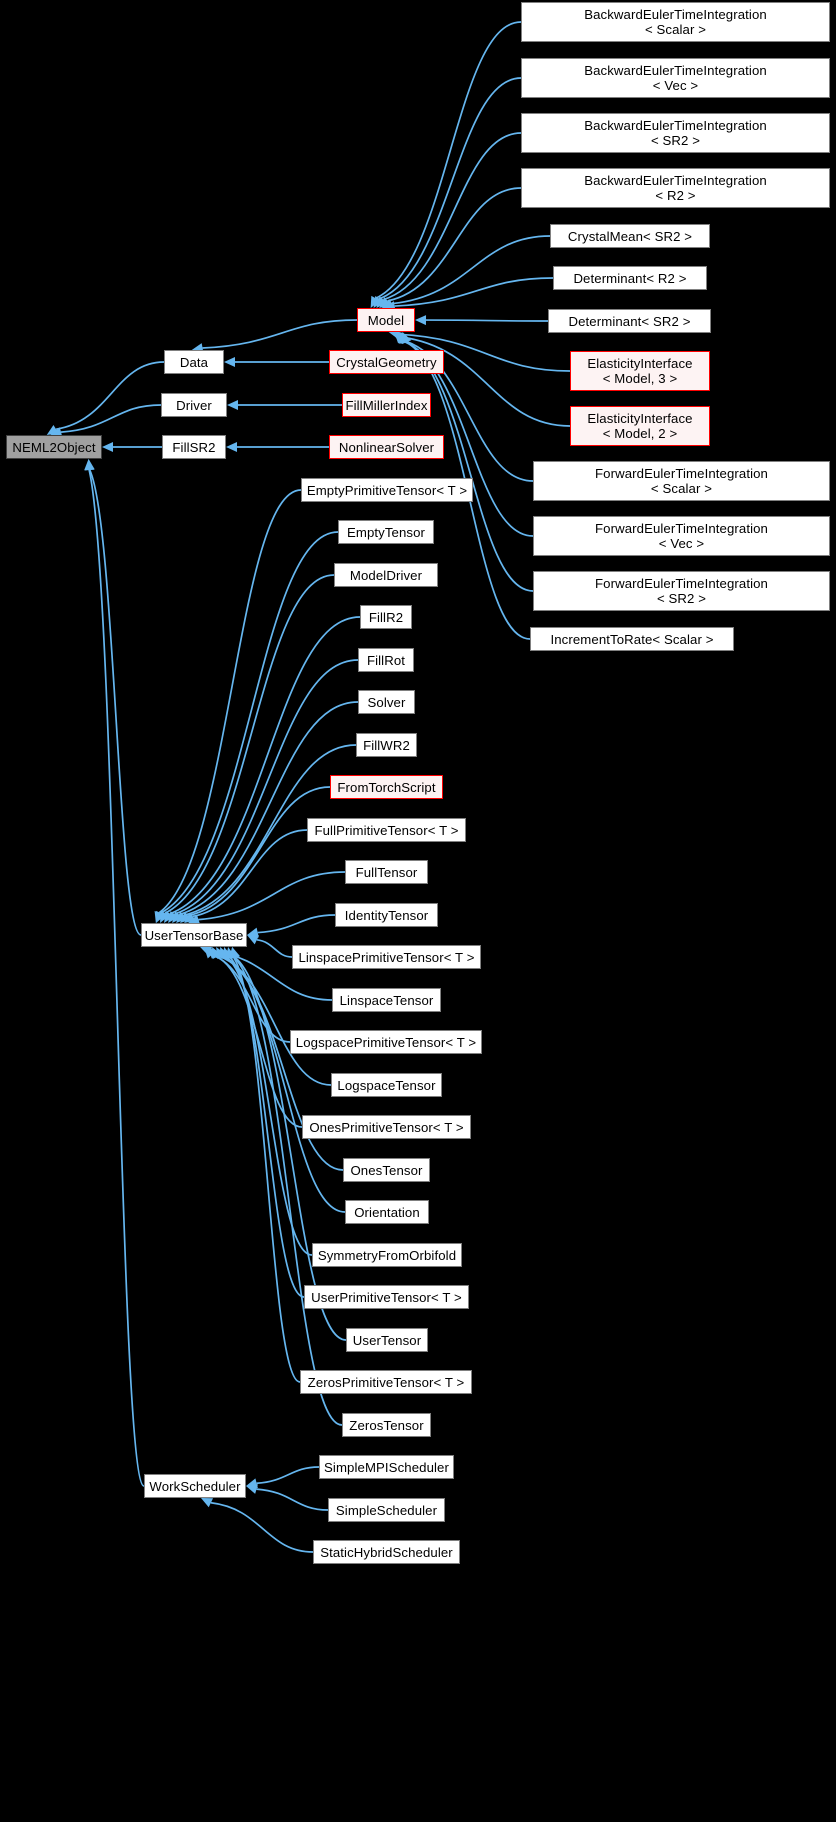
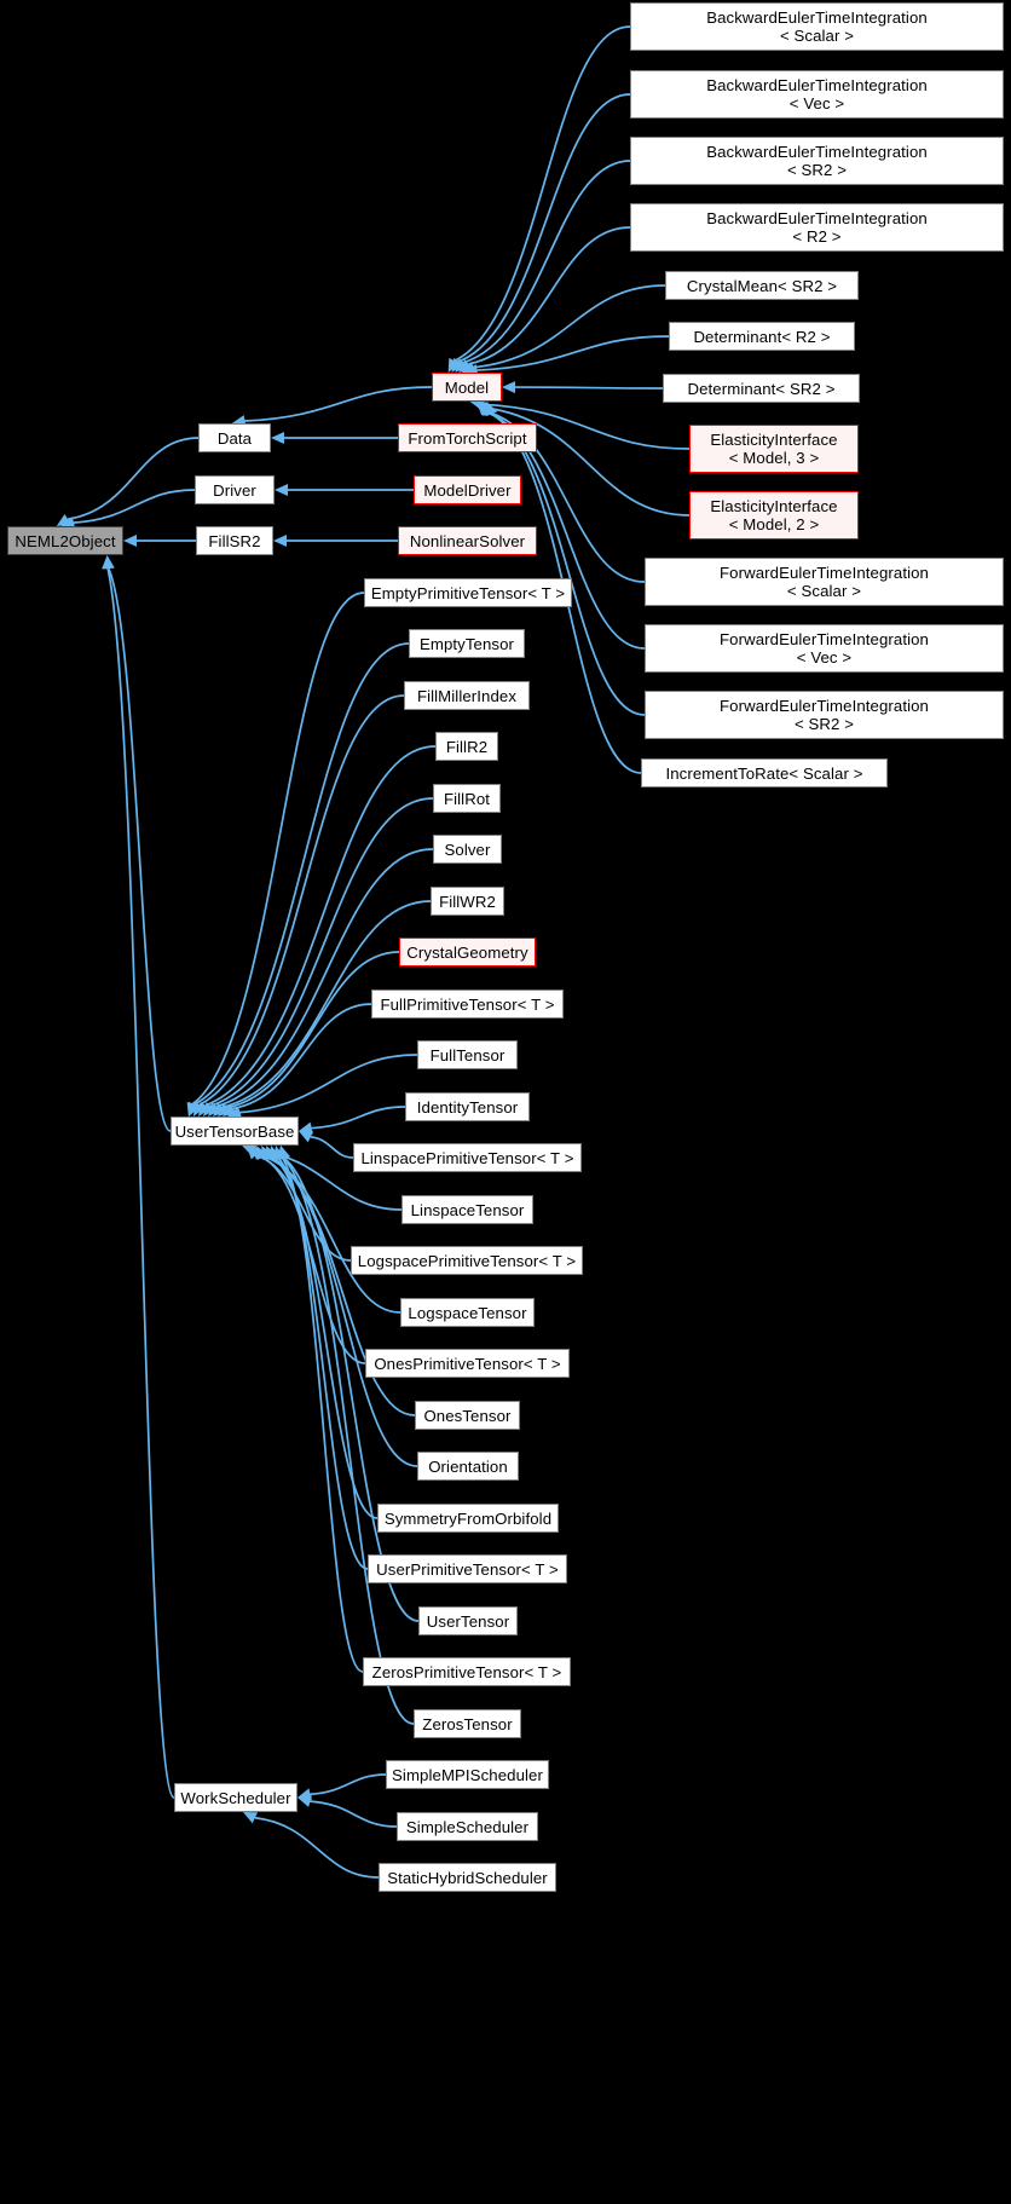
  NEML2Object
  Data
  Driver
  FillSR2
  UserTensorBase
  WorkScheduler
  Model
- CrystalGeometry
+ FromTorchScript
- FillMillerIndex
+ ModelDriver
  NonlinearSolver
  EmptyPrimitiveTensor< T >
  EmptyTensor
- ModelDriver
+ FillMillerIndex
  FillR2
  FillRot
  Solver
  FillWR2
- FromTorchScript
+ CrystalGeometry
  FullPrimitiveTensor< T >
  FullTensor
  IdentityTensor
  LinspacePrimitiveTensor< T >
  LinspaceTensor
  LogspacePrimitiveTensor< T >
  LogspaceTensor
  OnesPrimitiveTensor< T >
  OnesTensor
  Orientation
  SymmetryFromOrbifold
  UserPrimitiveTensor< T >
  UserTensor
  ZerosPrimitiveTensor< T >
  ZerosTensor
  SimpleMPIScheduler
  SimpleScheduler
  StaticHybridScheduler
  BackwardEulerTimeIntegration
  < Scalar >
  BackwardEulerTimeIntegration
  < Vec >
  BackwardEulerTimeIntegration
  < SR2 >
  BackwardEulerTimeIntegration
  < R2 >
  CrystalMean< SR2 >
  Determinant< R2 >
  Determinant< SR2 >
  ElasticityInterface
  < Model, 3 >
  ElasticityInterface
  < Model, 2 >
  ForwardEulerTimeIntegration
  < Scalar >
  ForwardEulerTimeIntegration
  < Vec >
  ForwardEulerTimeIntegration
  < SR2 >
  IncrementToRate< Scalar >
